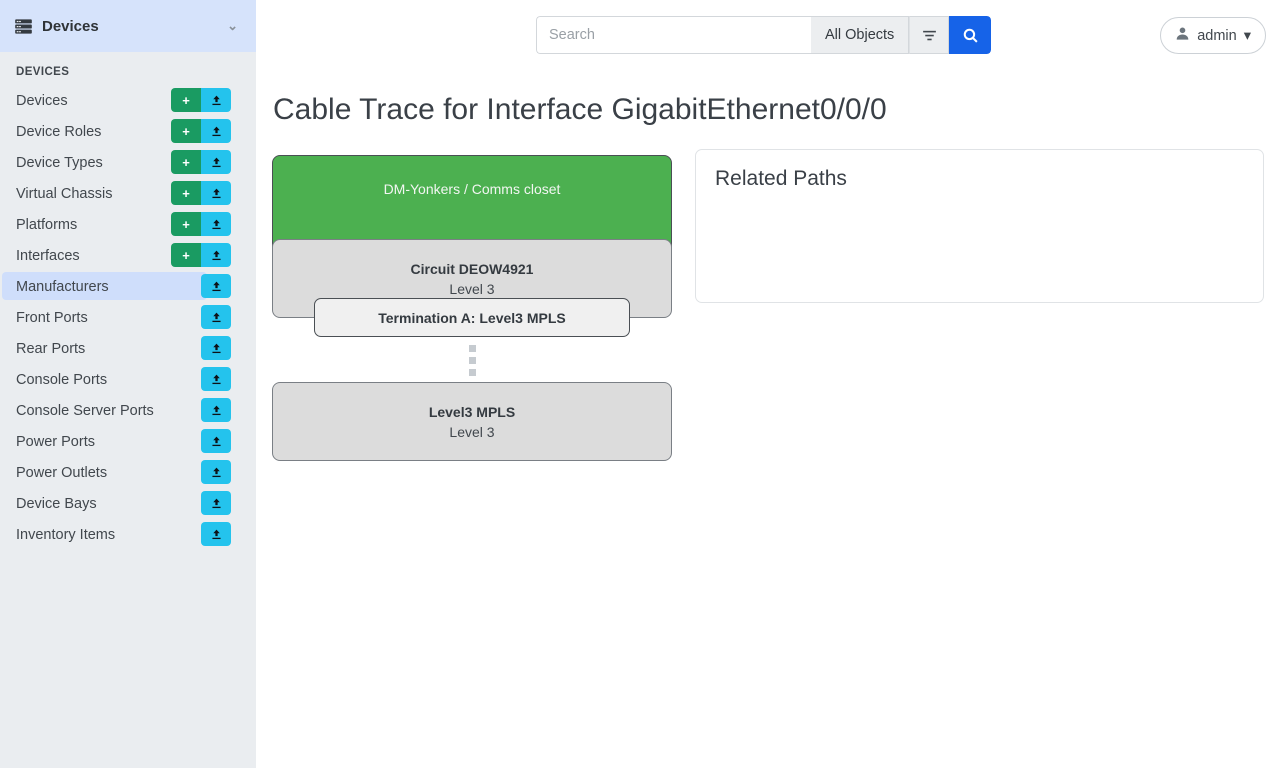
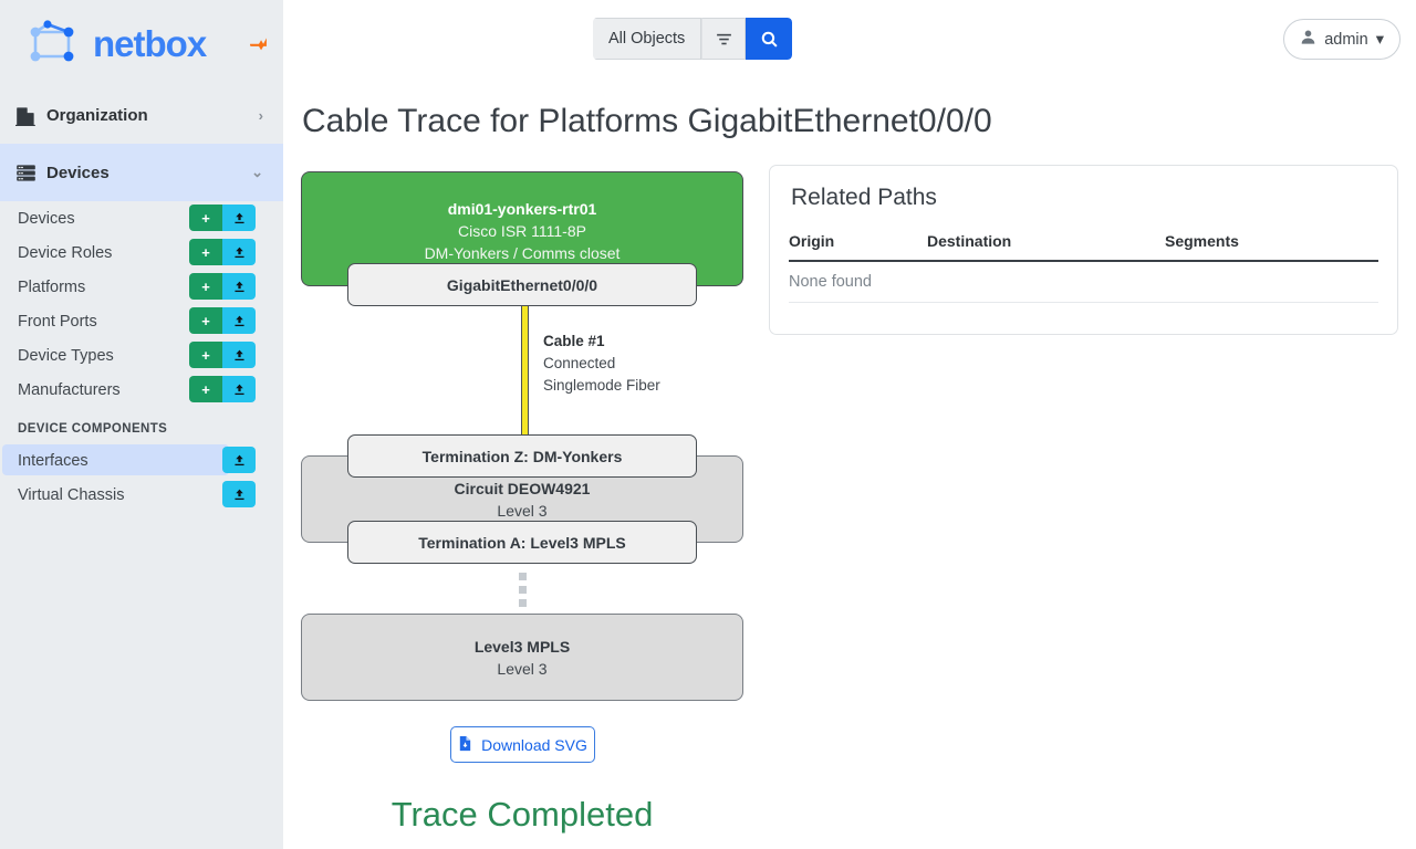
+ netbox
+ Organization
+ ›
  Devices
  ⌄
- DEVICES
  Devices
  +
  Device Roles
  +
- Device Types
+ Platforms
  +
- Virtual Chassis
+ Front Ports
  +
- Platforms
+ Device Types
  +
- Interfaces
+ Manufacturers
  +
+ DEVICE COMPONENTS
- Manufacturers
+ Interfaces
- Front Ports
+ Virtual Chassis
- Rear Ports
- Console Ports
- Console Server Ports
- Power Ports
- Power Outlets
- Device Bays
- Inventory Items
- Search
  All Objects
  admin
  ▾
- Cable Trace for Interface GigabitEthernet0/0/0
+ Cable Trace for Platforms GigabitEthernet0/0/0
+ dmi01-yonkers-rtr01
+ Cisco ISR 1111-8P
  DM-Yonkers / Comms closet
+ GigabitEthernet0/0/0
+ Cable #1
+ Connected
+ Singlemode Fiber
+ Termination Z: DM-Yonkers
  Circuit DEOW4921
  Level 3
  Termination A: Level3 MPLS
  Level3 MPLS
  Level 3
+ Download SVG
+ Trace Completed
  Related Paths
+ Origin	Destination	Segments
+ None found
